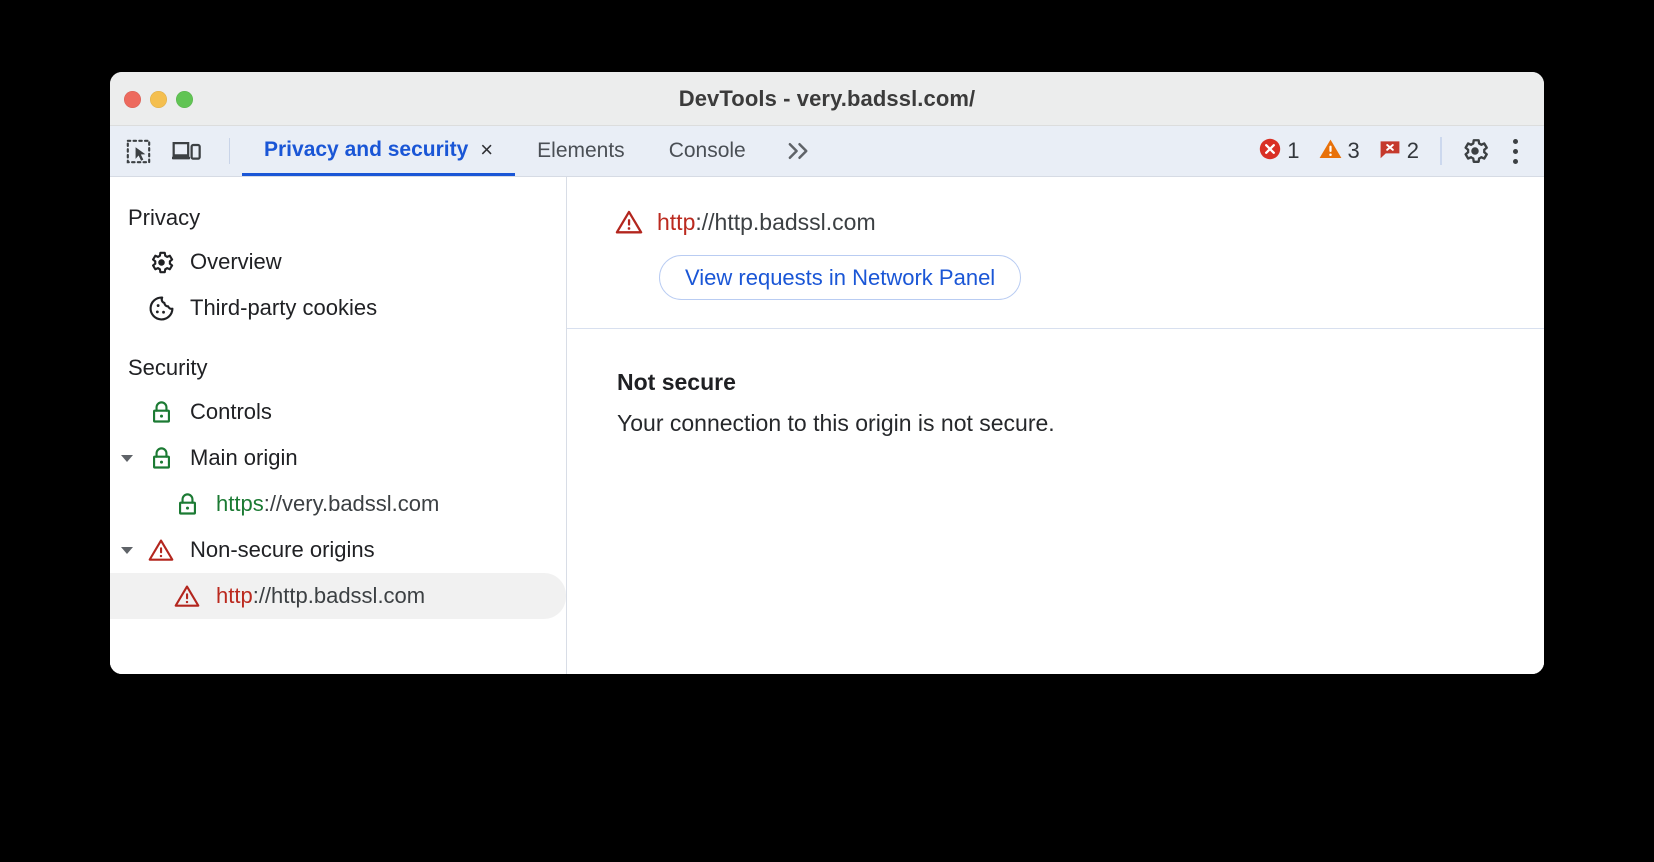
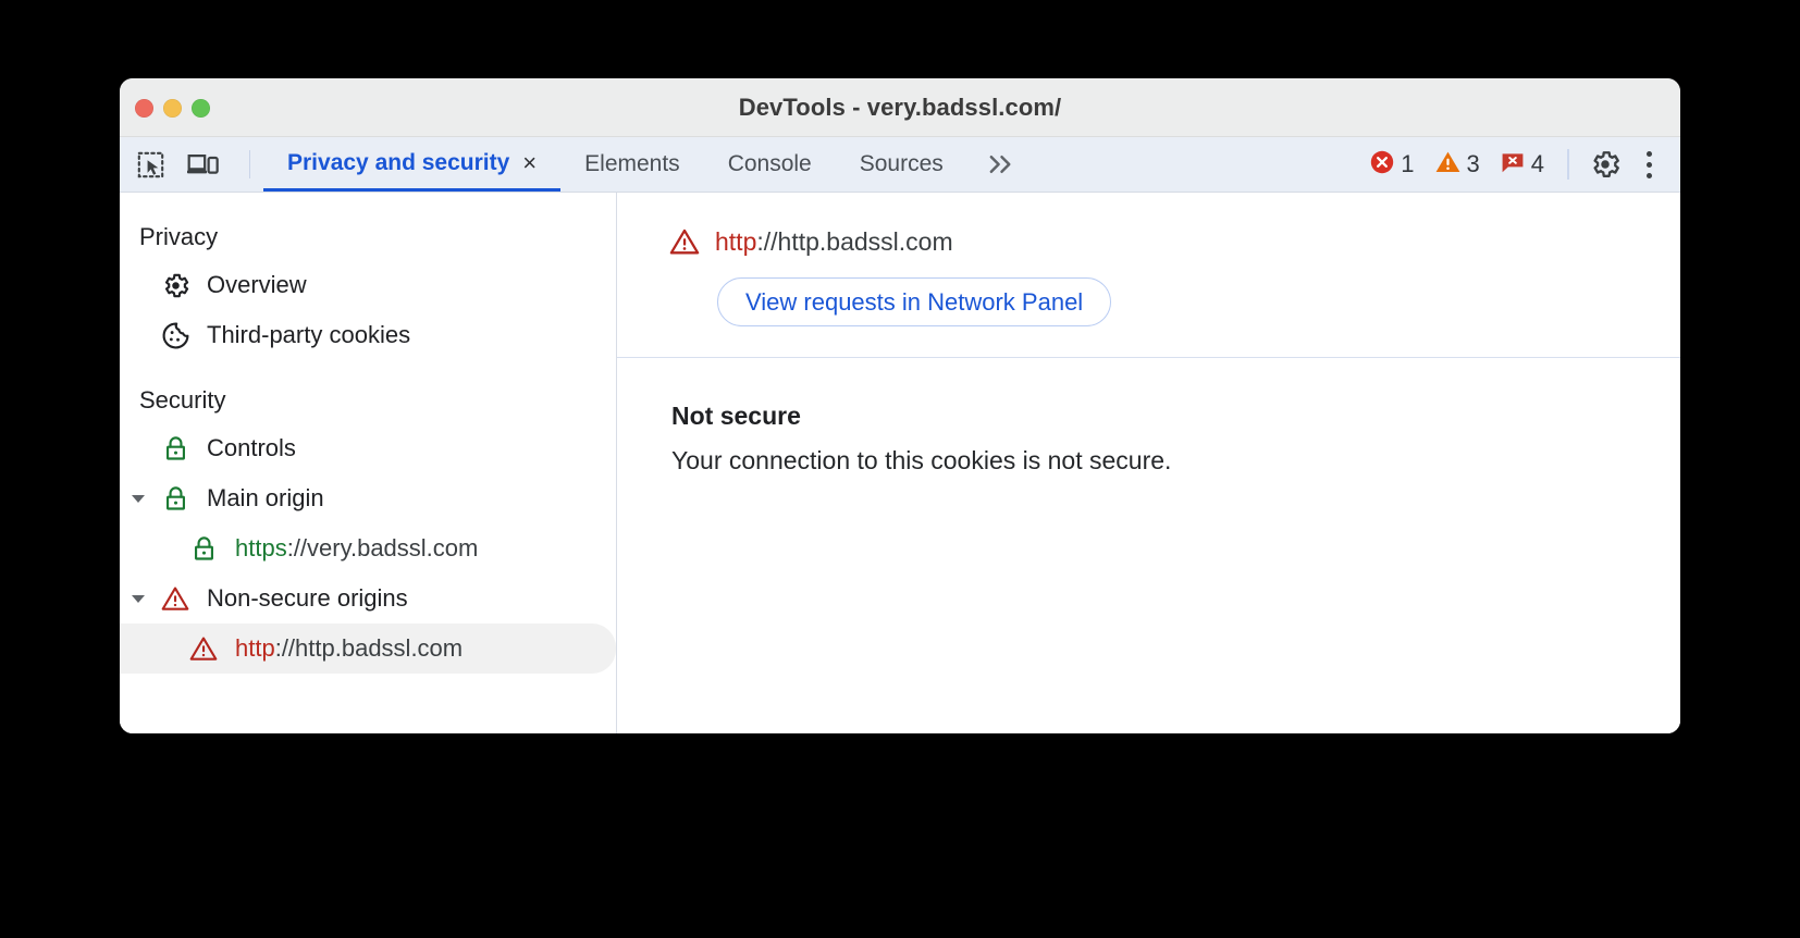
  DevTools - very.badssl.com/
  Privacy and security
  ×
  Elements
  Console
+ Sources
  1
  3
- 2
+ 4
  Privacy
  Overview
  Third-party cookies
  Security
  Controls
  Main origin
  https://very.badssl.com
  Non-secure origins
  http://http.badssl.com
  http://http.badssl.com
  View requests in Network Panel
  Not secure
- Your connection to this origin is not secure.
+ Your connection to this cookies is not secure.
